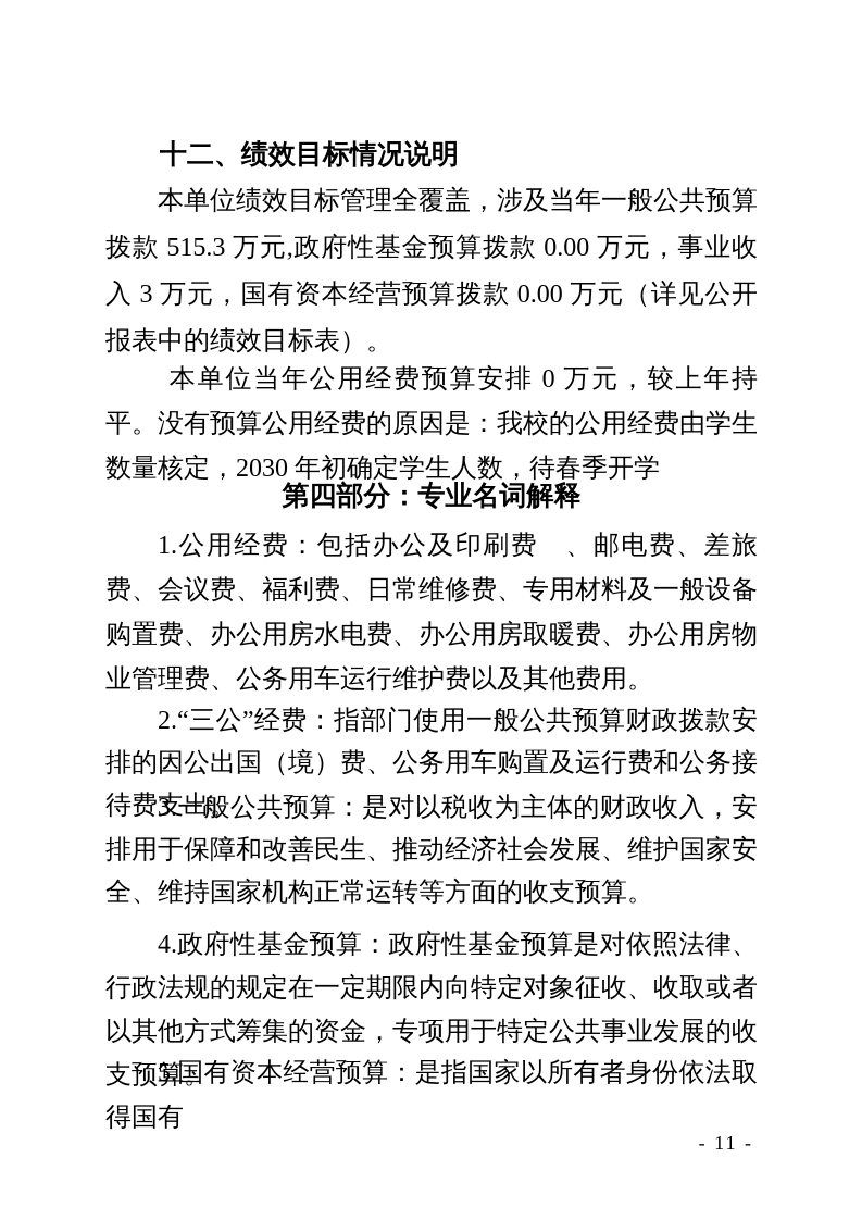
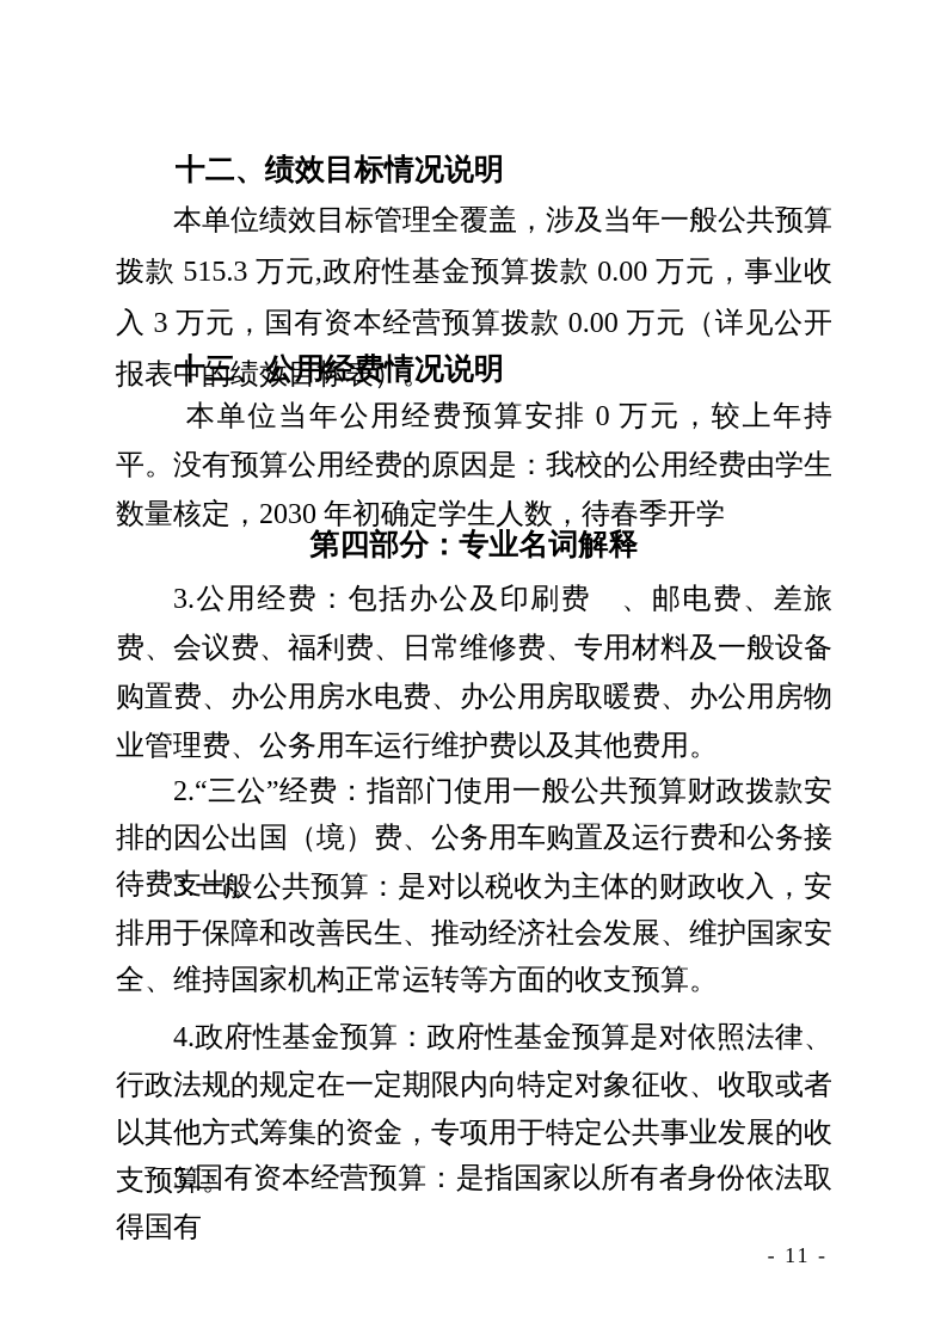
  十二、绩效目标情况说明
  本单位绩效目标管理全覆盖，涉及当年一般公共预算拨款 515.3 万元,政府性基金预算拨款 0.00 万元，事业收入 3 万元，国有资本经营预算拨款 0.00 万元（详见公开报表中的绩效目标表）。
+ 十三、公用经费情况说明
  本单位当年公用经费预算安排 0 万元，较上年持平。没有预算公用经费的原因是：我校的公用经费由学生数量核定，2030 年初确定学生人数，待春季开学
  第四部分：专业名词解释
- 1.公用经费：包括办公及印刷费 、邮电费、差旅费、会议费、福利费、日常维修费、专用材料及一般设备购置费、办公用房水电费、办公用房取暖费、办公用房物业管理费、公务用车运行维护费以及其他费用。
+ 3.公用经费：包括办公及印刷费 、邮电费、差旅费、会议费、福利费、日常维修费、专用材料及一般设备购置费、办公用房水电费、办公用房取暖费、办公用房物业管理费、公务用车运行维护费以及其他费用。
  2.“三公”经费：指部门使用一般公共预算财政拨款安排的因公出国（境）费、公务用车购置及运行费和公务接待费支出。
  3.一般公共预算：是对以税收为主体的财政收入，安排用于保障和改善民生、推动经济社会发展、维护国家安全、维持国家机构正常运转等方面的收支预算。
  4.政府性基金预算：政府性基金预算是对依照法律、行政法规的规定在一定期限内向特定对象征收、收取或者以其他方式筹集的资金，专项用于特定公共事业发展的收支预算。
  5.国有资本经营预算：是指国家以所有者身份依法取得国有
  - 11 -
